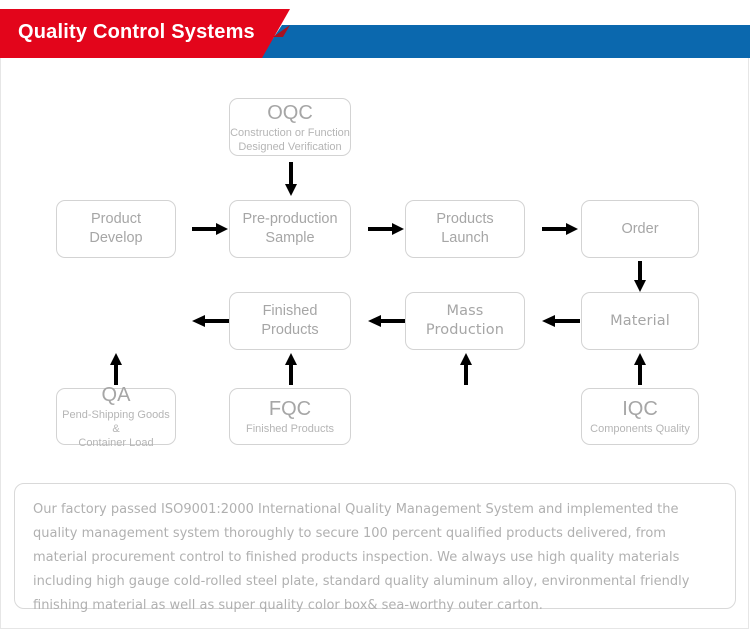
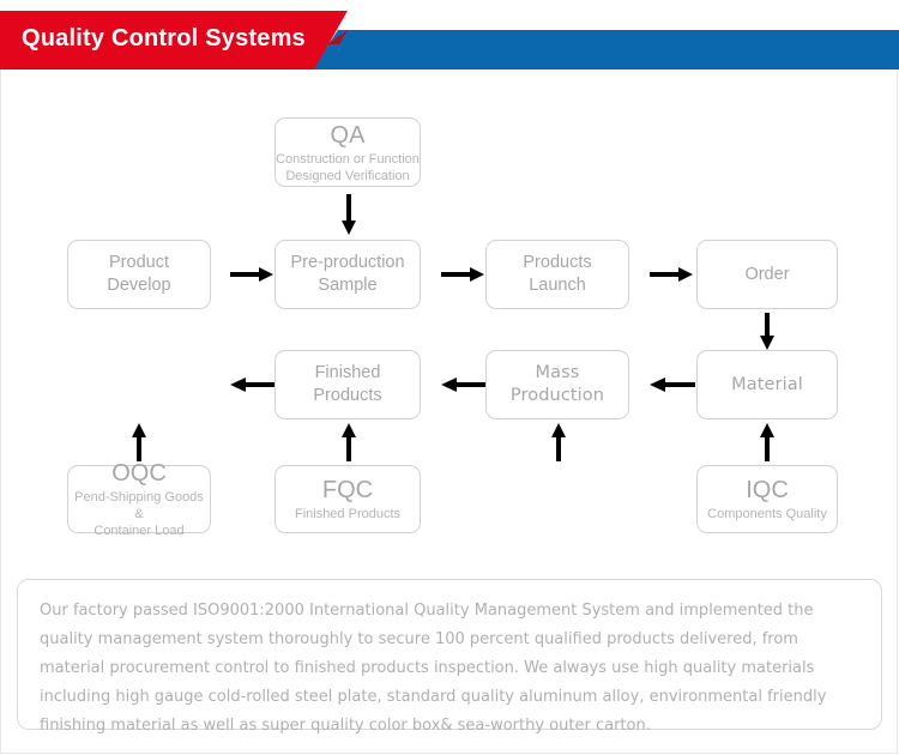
  Quality Control Systems
- OQC
+ QA
  Construction or Function
  Designed Verification
  Product
  Develop
  Pre-production
  Sample
  Products
  Launch
  Order
  Finished
  Products
  Mass
  Production
  Material
- QA
+ OQC
  Pend-Shipping Goods &
  Container Load
  FQC
  Finished Products
  IQC
  Components Quality
  Our factory passed ISO9001:2000 International Quality Management System and implemented the quality management system thoroughly to secure 100 percent qualified products delivered, from material procurement control to finished products inspection. We always use high quality materials including high gauge cold-rolled steel plate, standard quality aluminum alloy, environmental friendly finishing material as well as super quality color box& sea-worthy outer carton.
